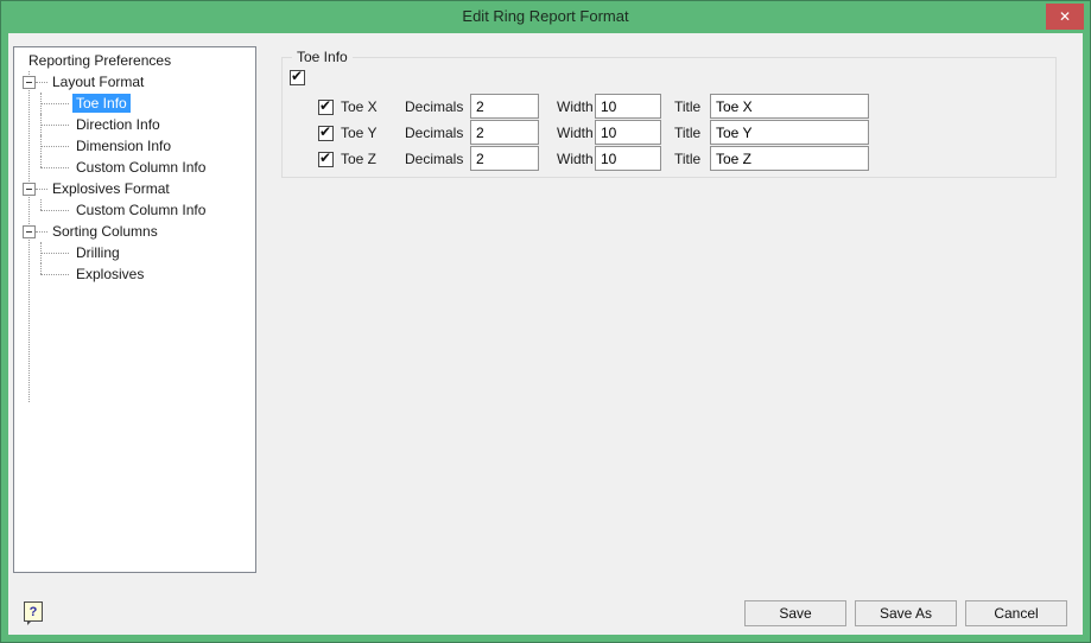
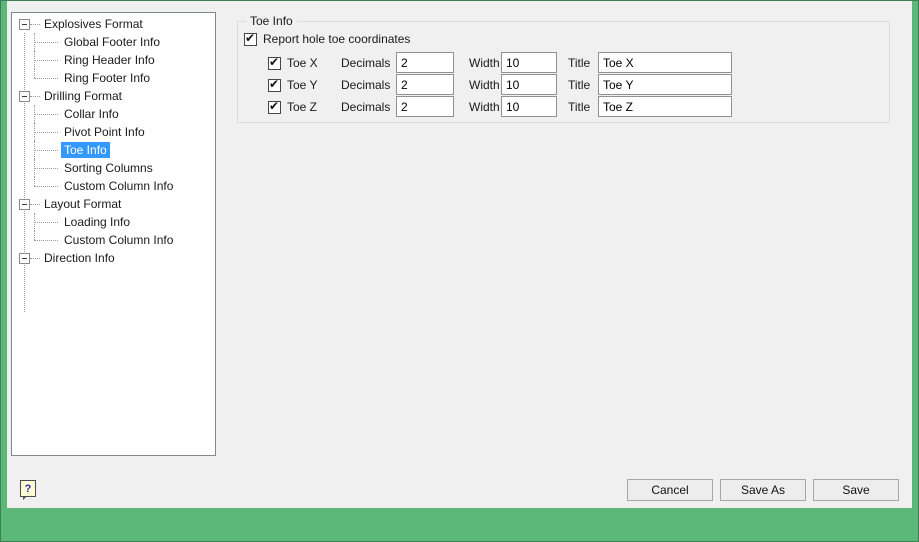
- Edit Ring Report Format
- ✕
- Reporting Preferences
- Layout Format
+ Explosives Format
+ Global Footer Info
+ Ring Header Info
+ Ring Footer Info
+ Drilling Format
+ Collar Info
+ Pivot Point Info
  Toe Info
- Direction Info
+ Sorting Columns
- Dimension Info
  Custom Column Info
- Explosives Format
+ Layout Format
+ Loading Info
  Custom Column Info
- Sorting Columns
+ Direction Info
- Drilling
- Explosives
  Toe Info
  ✔
+ Report hole toe coordinates
  ✔
  Toe X
  Decimals
  2
  Width
  10
  Title
  Toe X
  ✔
  Toe Y
  Decimals
  2
  Width
  10
  Title
  Toe Y
  ✔
  Toe Z
  Decimals
  2
  Width
  10
  Title
  Toe Z
  ?
- Save
+ Cancel
  Save As
- Cancel
+ Save
